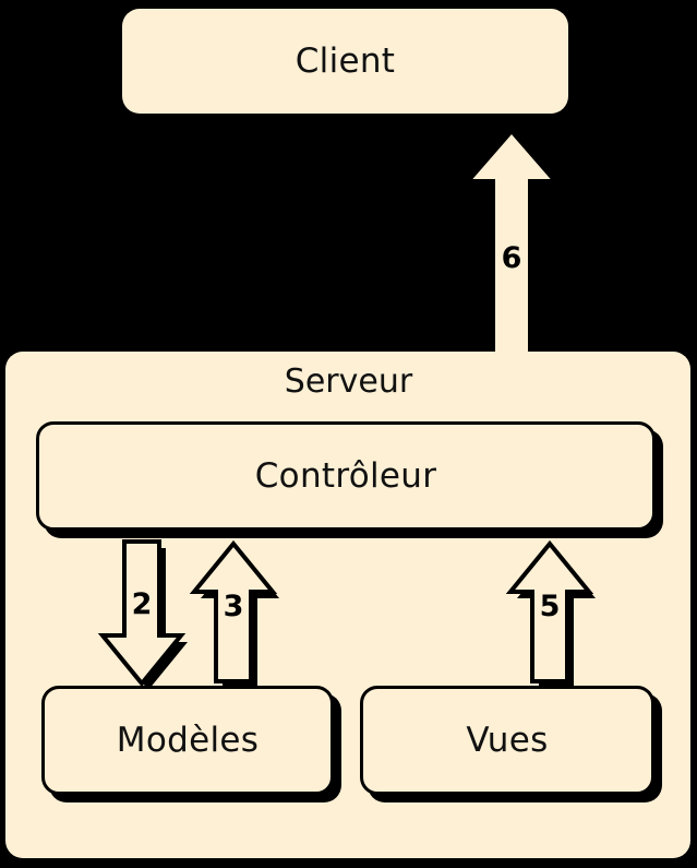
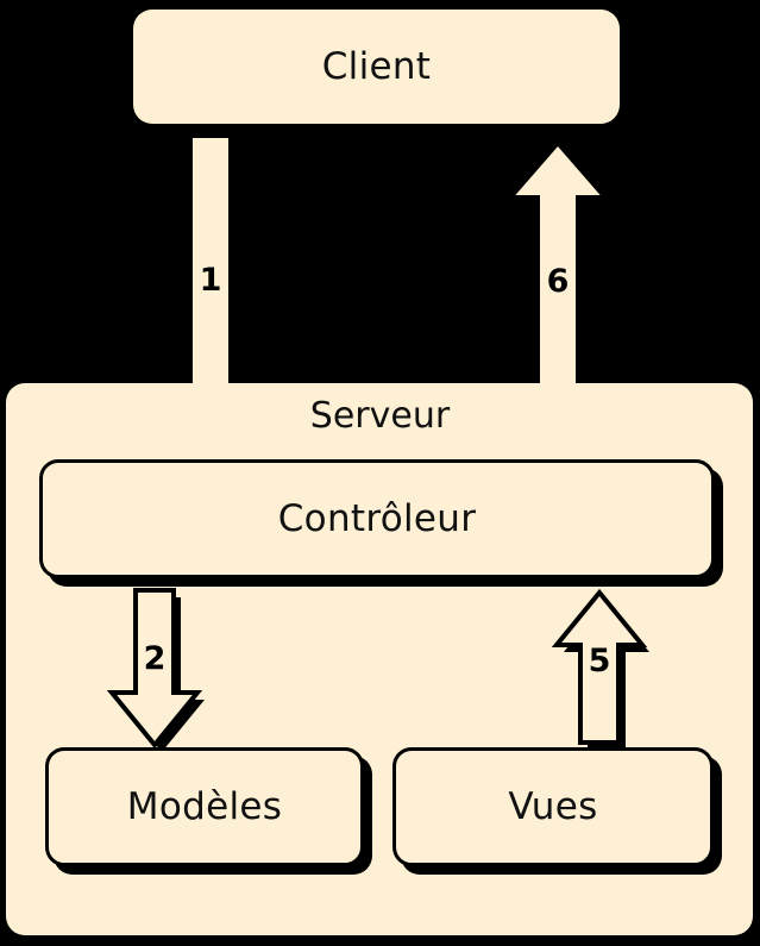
  Client
+ 1
  6
  Serveur
  Contrôleur
  2
- 3
  5
  Modèles
  Vues
